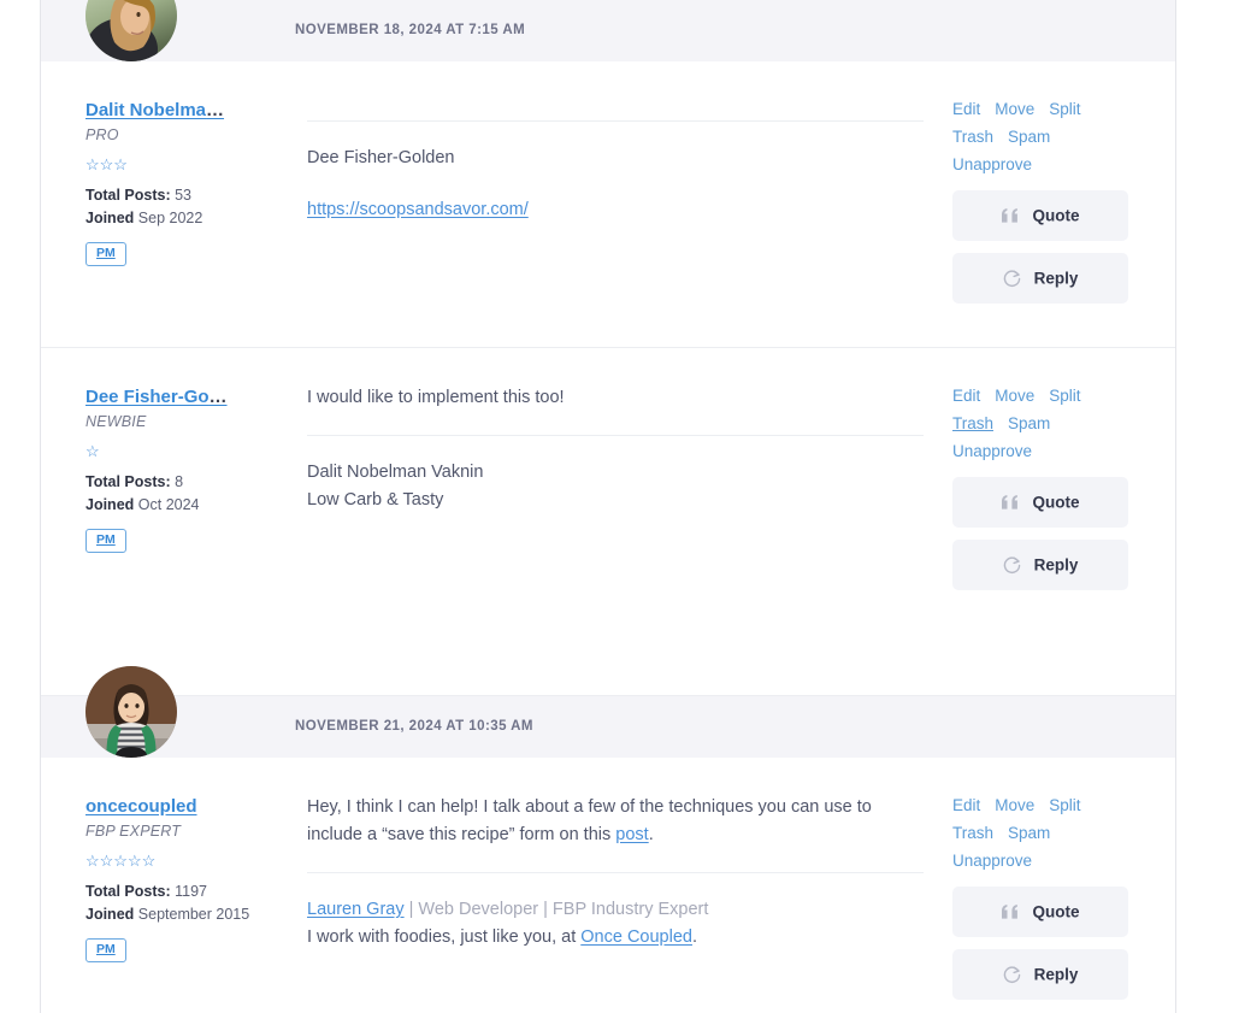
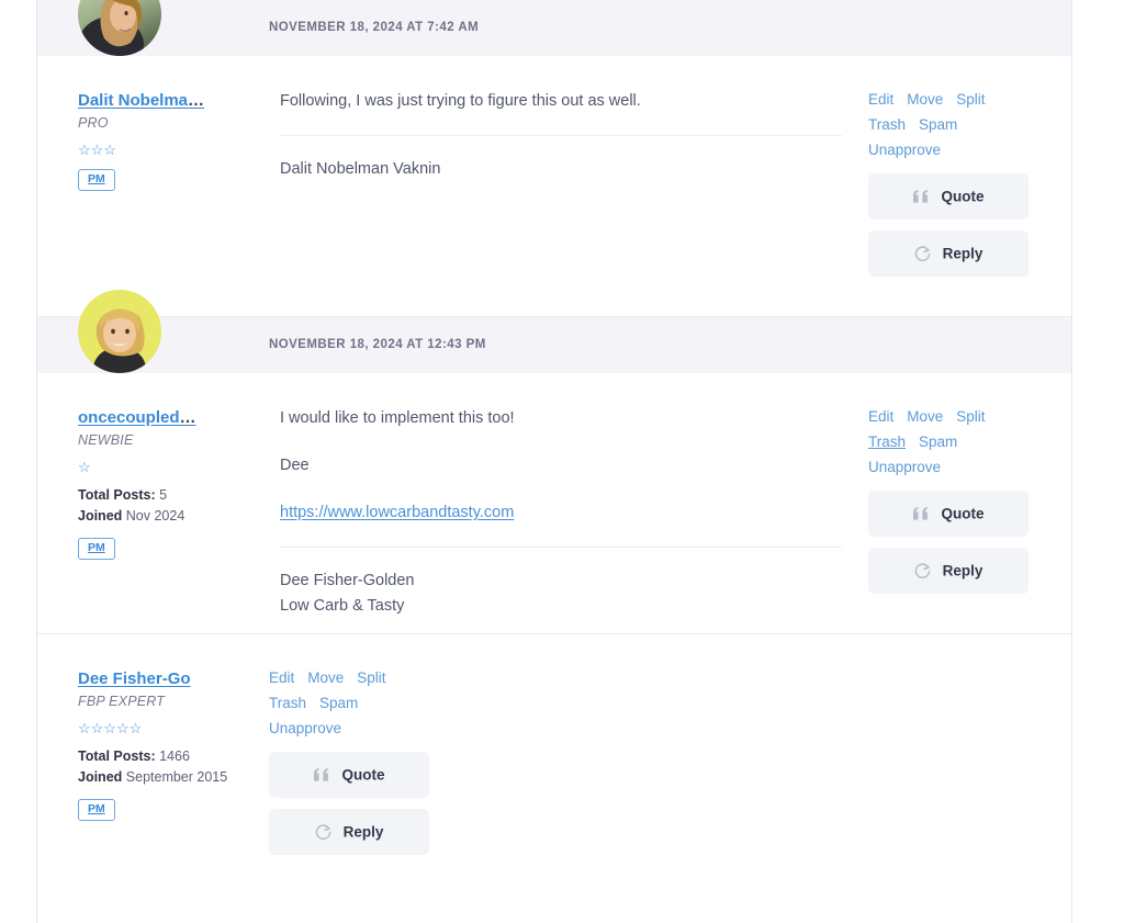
- NOVEMBER 18, 2024 AT 7:15 AM
+ NOVEMBER 18, 2024 AT 7:42 AM
  Dalit Nobelma…
  PRO
  ☆☆☆
- Total Posts: 53
- Joined Sep 2022
  PM
+ Following, I was just trying to figure this out as well.
- Dee Fisher-Golden
+ Dalit Nobelman Vaknin
- https://scoopsandsavor.com/
  Edit Move Split
  Trash Spam
  Unapprove
  Quote
  Reply
+ NOVEMBER 18, 2024 AT 12:43 PM
- Dee Fisher-Go…
+ oncecoupled…
  NEWBIE
  ☆
- Total Posts: 8
+ Total Posts: 5
- Joined Oct 2024
+ Joined Nov 2024
  PM
  I would like to implement this too!
+ Dee
+ https://www.lowcarbandtasty.com
- Dalit Nobelman Vaknin
+ Dee Fisher-Golden
  Low Carb & Tasty
  Edit Move Split
  Trash Spam
  Unapprove
  Quote
  Reply
- NOVEMBER 21, 2024 AT 10:35 AM
- oncecoupled
+ Dee Fisher-Go
  FBP EXPERT
  ☆☆☆☆☆
- Total Posts: 1197
+ Total Posts: 1466
  Joined September 2015
  PM
- Hey, I think I can help! I talk about a few of the techniques you can use to include a “save this recipe” form on this post.
- Lauren Gray | Web Developer | FBP Industry Expert
- I work with foodies, just like you, at Once Coupled.
  Edit Move Split
  Trash Spam
  Unapprove
  Quote
  Reply
